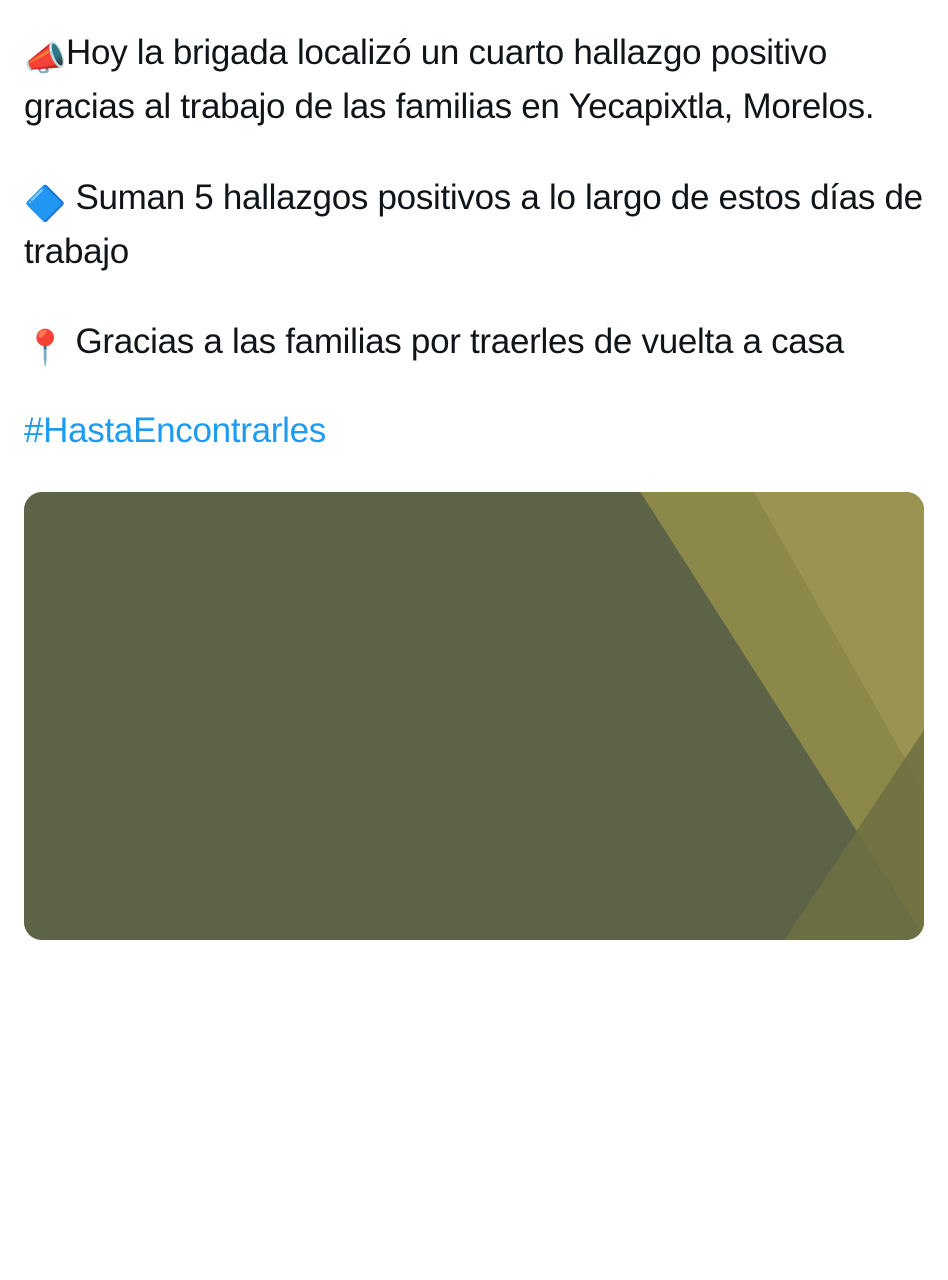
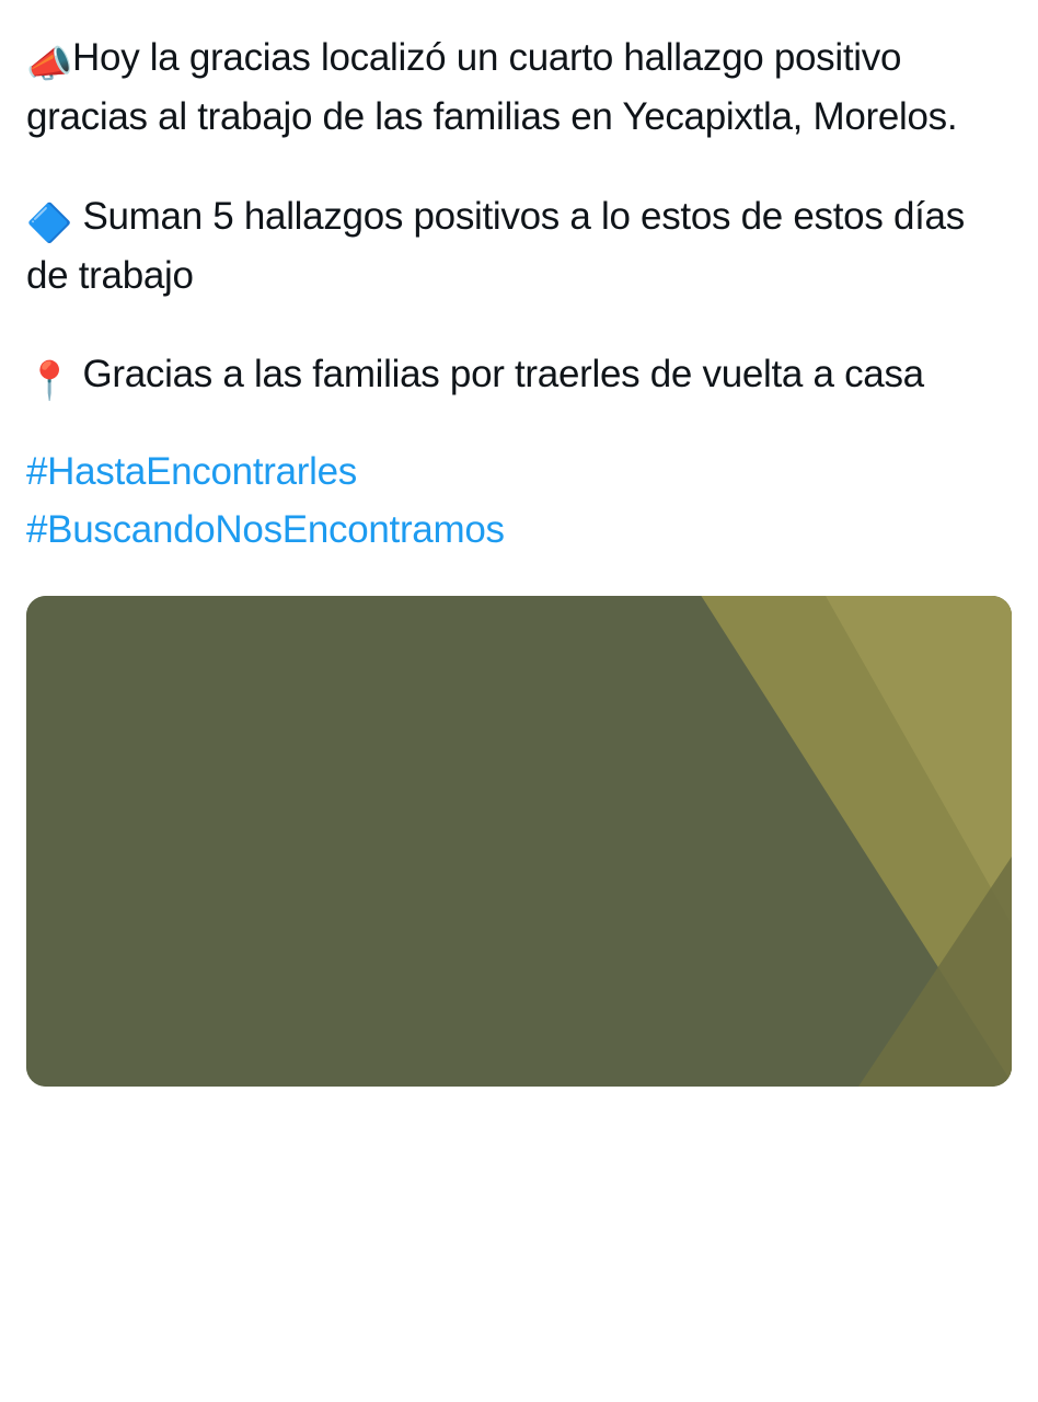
- 📣Hoy la brigada localizó un cuarto hallazgo positivo gracias al trabajo de las familias en Yecapixtla, Morelos.
+ 📣Hoy la gracias localizó un cuarto hallazgo positivo gracias al trabajo de las familias en Yecapixtla, Morelos.
- 🔷 Suman 5 hallazgos positivos a lo largo de estos días de trabajo
+ 🔷 Suman 5 hallazgos positivos a lo estos de estos días de trabajo
  📍 Gracias a las familias por traerles de vuelta a casa
  #HastaEncontrarles
+ #BuscandoNosEncontramos
